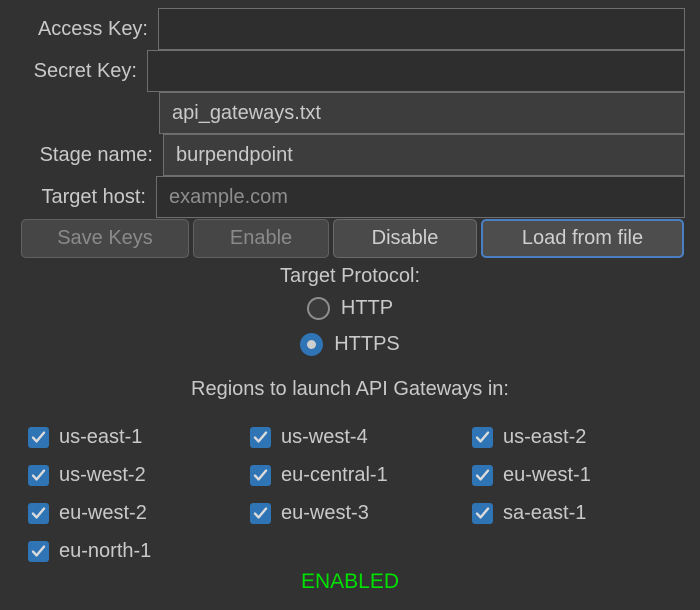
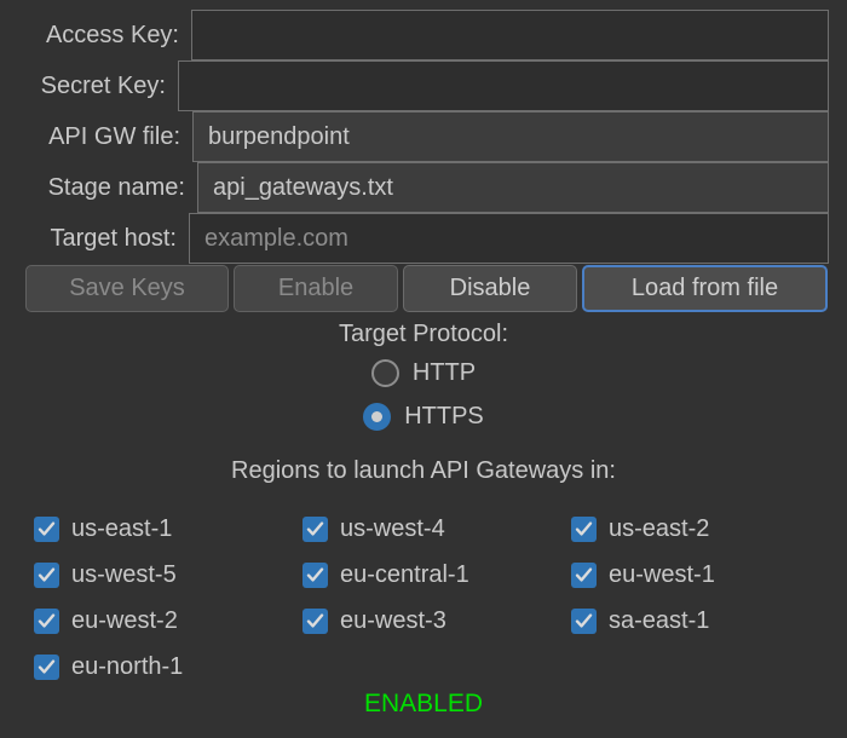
  Access Key:
  Secret Key:
+ API GW file:
- api_gateways.txt
+ burpendpoint
  Stage name:
- burpendpoint
+ api_gateways.txt
  Target host:
  example.com
  Save Keys
  Enable
  Disable
  Load from file
  Target Protocol:
  HTTP
  HTTPS
  Regions to launch API Gateways in:
  us-east-1
  us-west-4
  us-east-2
- us-west-2
+ us-west-5
  eu-central-1
  eu-west-1
  eu-west-2
  eu-west-3
  sa-east-1
  eu-north-1
  ENABLED
